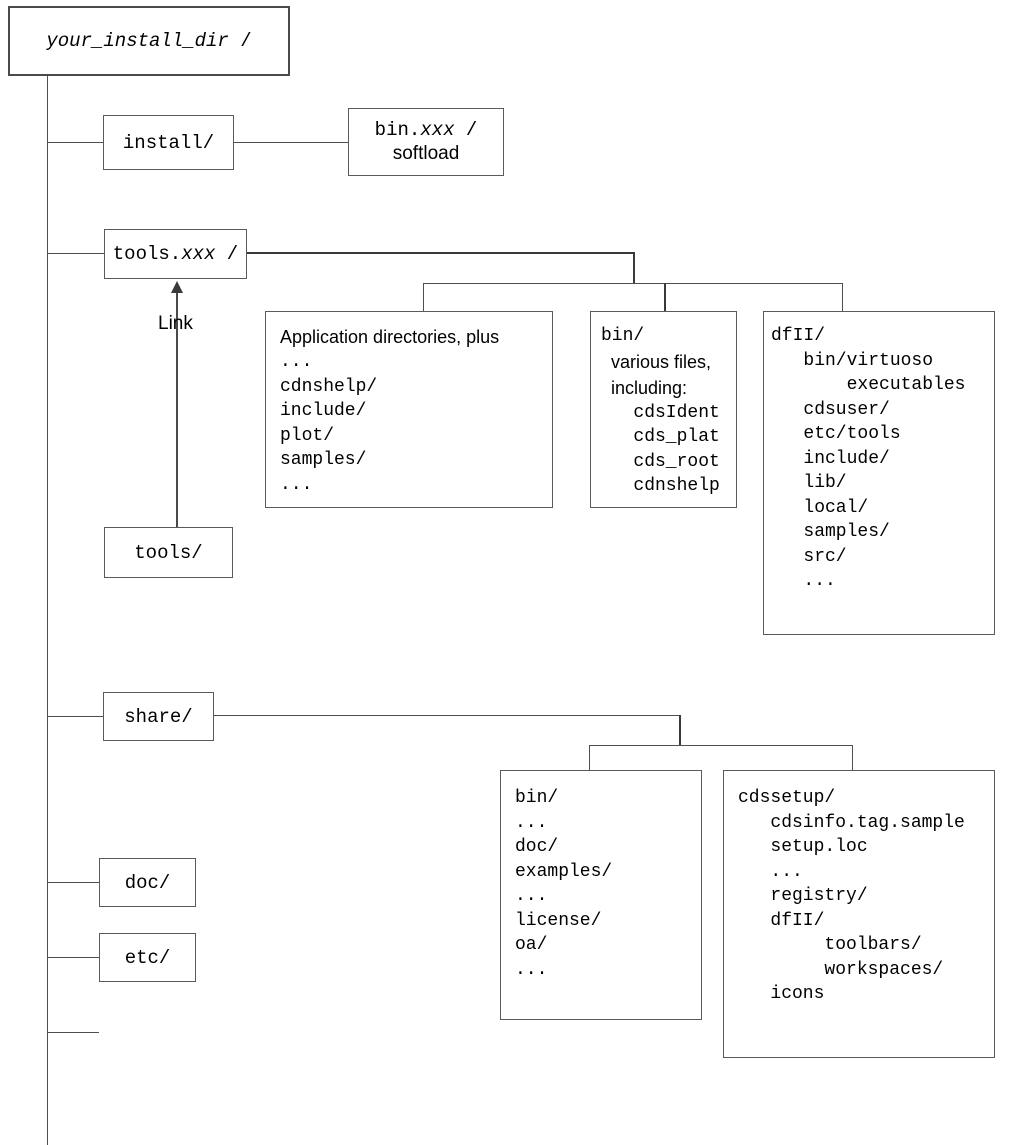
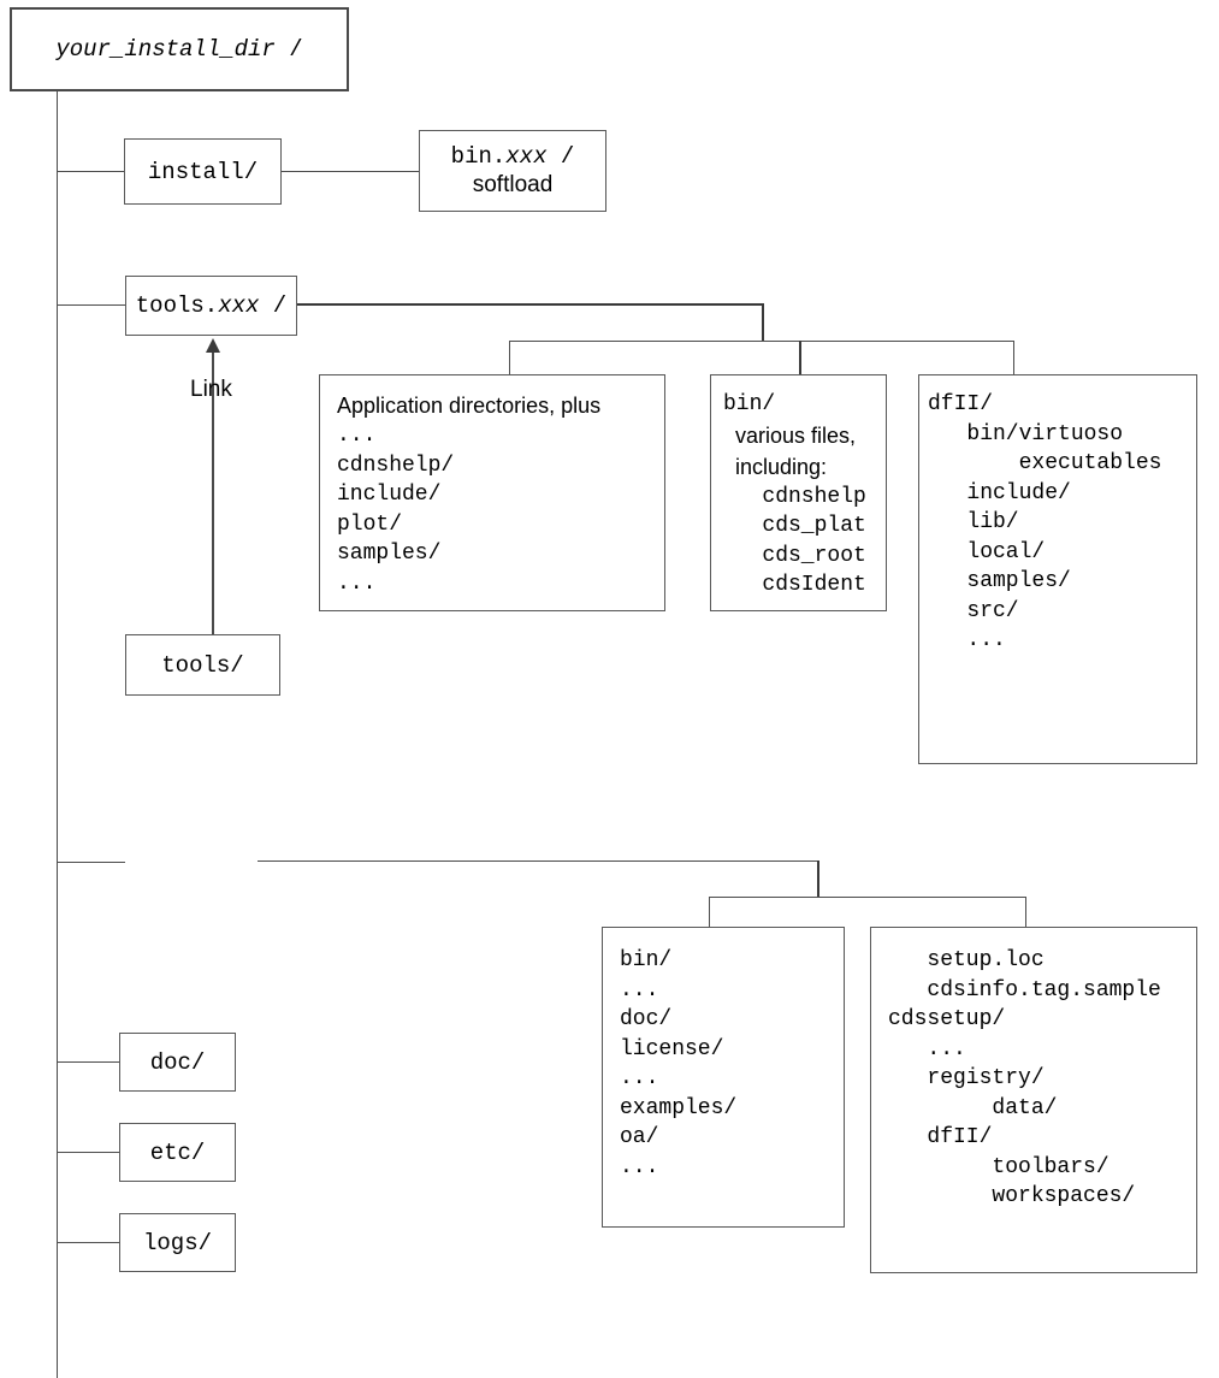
  your_install_dir /
  install/
  bin.xxx /
  softload
  tools.xxx /
  Link
  tools/
  Application directories, plus
  ...
  cdnshelp/
  include/
  plot/
  samples/
  ...
  bin/
  various files,
  including:
- cdsIdent
+ cdnshelp
  cds_plat
  cds_root
- cdnshelp
+ cdsIdent
  dfII/
  bin/virtuoso
  executables
- cdsuser/
- etc/tools
  include/
  lib/
  local/
  samples/
  src/
  ...
- share/
  bin/
  ...
  doc/
- examples/
+ license/
  ...
- license/
+ examples/
  oa/
  ...
- cdssetup/
+ setup.loc
  cdsinfo.tag.sample
- setup.loc
+ cdssetup/
  ...
  registry/
+ data/
  dfII/
  toolbars/
  workspaces/
- icons
  doc/
  etc/
+ logs/
